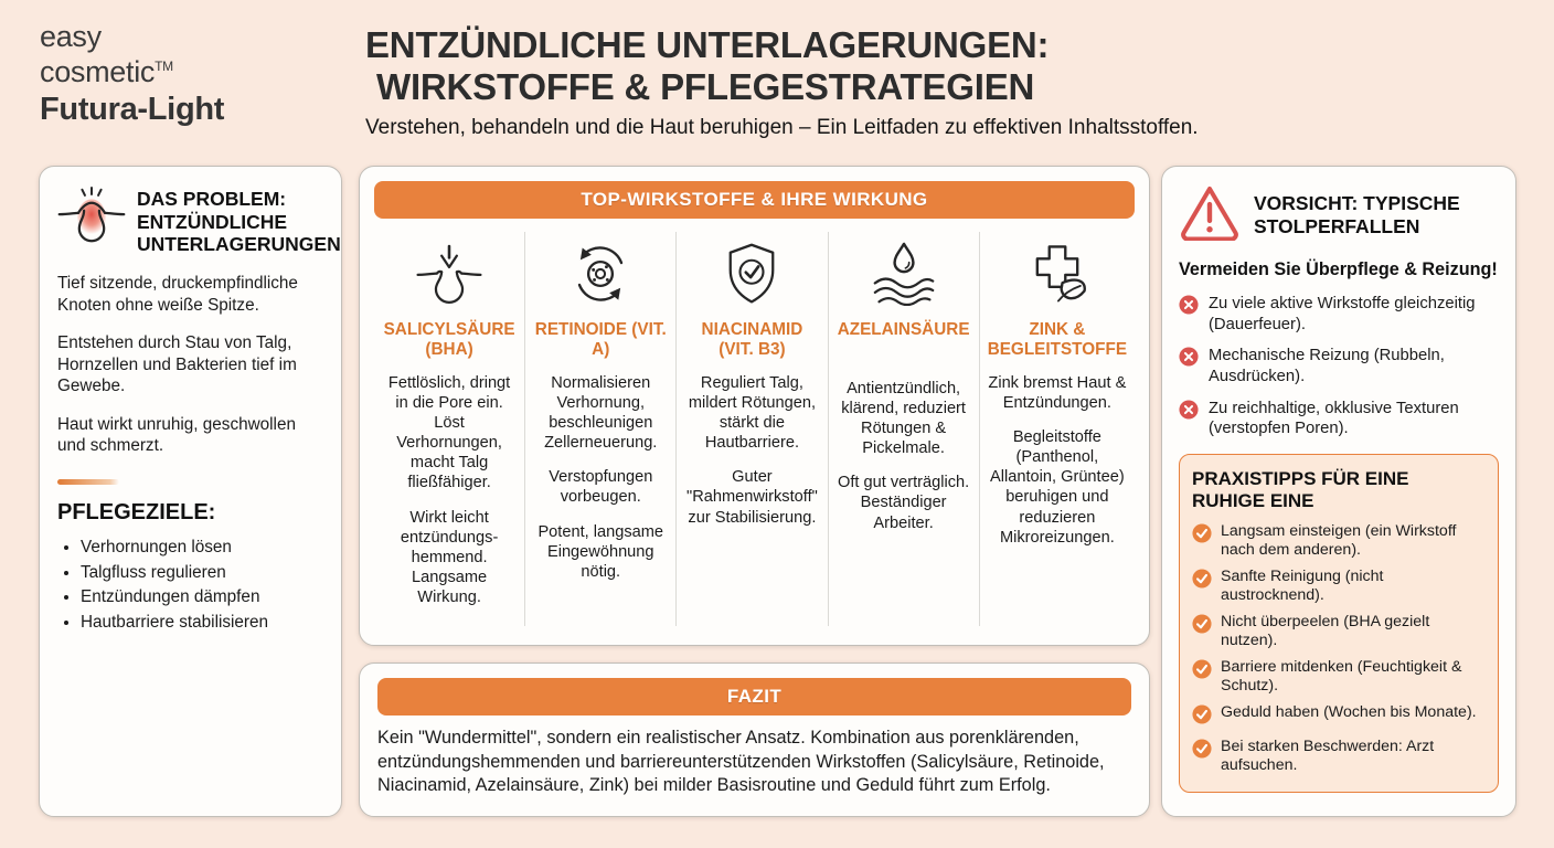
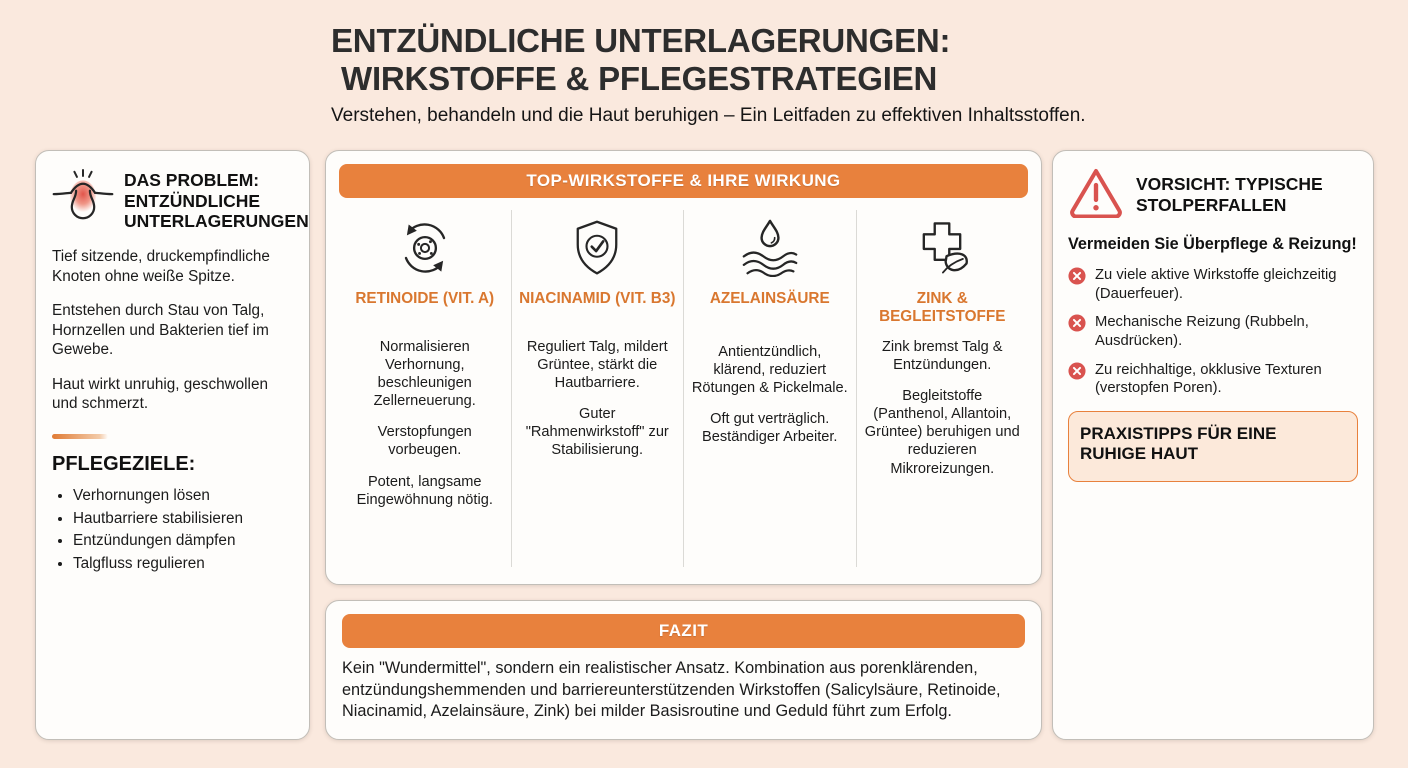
- easy
- cosmeticTM
- Futura-Light
  ENTZÜNDLICHE UNTERLAGERUNGEN:
  WIRKSTOFFE & PFLEGESTRATEGIEN
  Verstehen, behandeln und die Haut beruhigen – Ein Leitfaden zu effektiven Inhaltsstoffen.
  DAS PROBLEM: ENTZÜNDLICHE UNTERLAGERUNGEN
  Tief sitzende, druckempfindliche Knoten ohne weiße Spitze.
  Entstehen durch Stau von Talg, Hornzellen und Bakterien tief im Gewebe.
  Haut wirkt unruhig, geschwollen und schmerzt.
  PFLEGEZIELE:
  Verhornungen lösen
- Talgfluss regulieren
+ Hautbarriere stabilisieren
  Entzündungen dämpfen
- Hautbarriere stabilisieren
+ Talgfluss regulieren
  TOP-WIRKSTOFFE & IHRE WIRKUNG
- SALICYLSÄURE (BHA)
- Fettlöslich, dringt in die Pore ein. Löst Verhornungen, macht Talg fließfähiger.
- Wirkt leicht entzündungs-hemmend. Langsame Wirkung.
  RETINOIDE (VIT. A)
  Normalisieren Verhornung, beschleunigen Zellerneuerung.
  Verstopfungen vorbeugen.
  Potent, langsame Eingewöhnung nötig.
  NIACINAMID (VIT. B3)
- Reguliert Talg, mildert Rötungen, stärkt die Hautbarriere.
+ Reguliert Talg, mildert Grüntee, stärkt die Hautbarriere.
  Guter "Rahmenwirkstoff" zur Stabilisierung.
  AZELAINSÄURE
  Antientzündlich, klärend, reduziert Rötungen & Pickelmale.
  Oft gut verträglich. Beständiger Arbeiter.
  ZINK & BEGLEITSTOFFE
- Zink bremst Haut & Entzündungen.
+ Zink bremst Talg & Entzündungen.
  Begleitstoffe (Panthenol, Allantoin, Grüntee) beruhigen und reduzieren Mikroreizungen.
  FAZIT
  Kein "Wundermittel", sondern ein realistischer Ansatz. Kombination aus porenklärenden, entzündungshemmenden und barriereunterstützenden Wirkstoffen (Salicylsäure, Retinoide, Niacinamid, Azelainsäure, Zink) bei milder Basisroutine und Geduld führt zum Erfolg.
  VORSICHT: TYPISCHE STOLPERFALLEN
  Vermeiden Sie Überpflege & Reizung!
  Zu viele aktive Wirkstoffe gleichzeitig (Dauerfeuer).
  Mechanische Reizung (Rubbeln, Ausdrücken).
  Zu reichhaltige, okklusive Texturen (verstopfen Poren).
- PRAXISTIPPS FÜR EINE RUHIGE EINE
+ PRAXISTIPPS FÜR EINE RUHIGE HAUT
- Langsam einsteigen (ein Wirkstoff nach dem anderen).
- Sanfte Reinigung (nicht austrocknend).
- Nicht überpeelen (BHA gezielt nutzen).
- Barriere mitdenken (Feuchtigkeit & Schutz).
- Geduld haben (Wochen bis Monate).
- Bei starken Beschwerden: Arzt aufsuchen.
